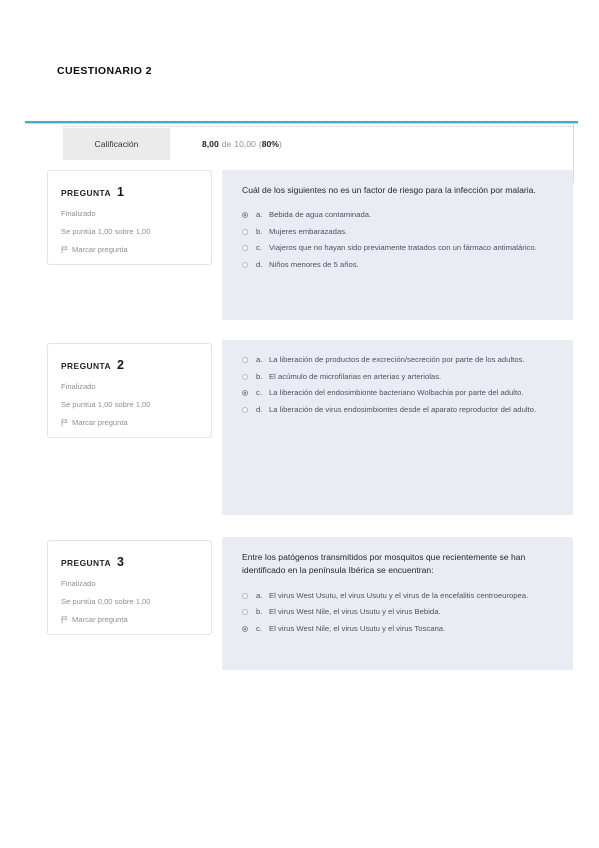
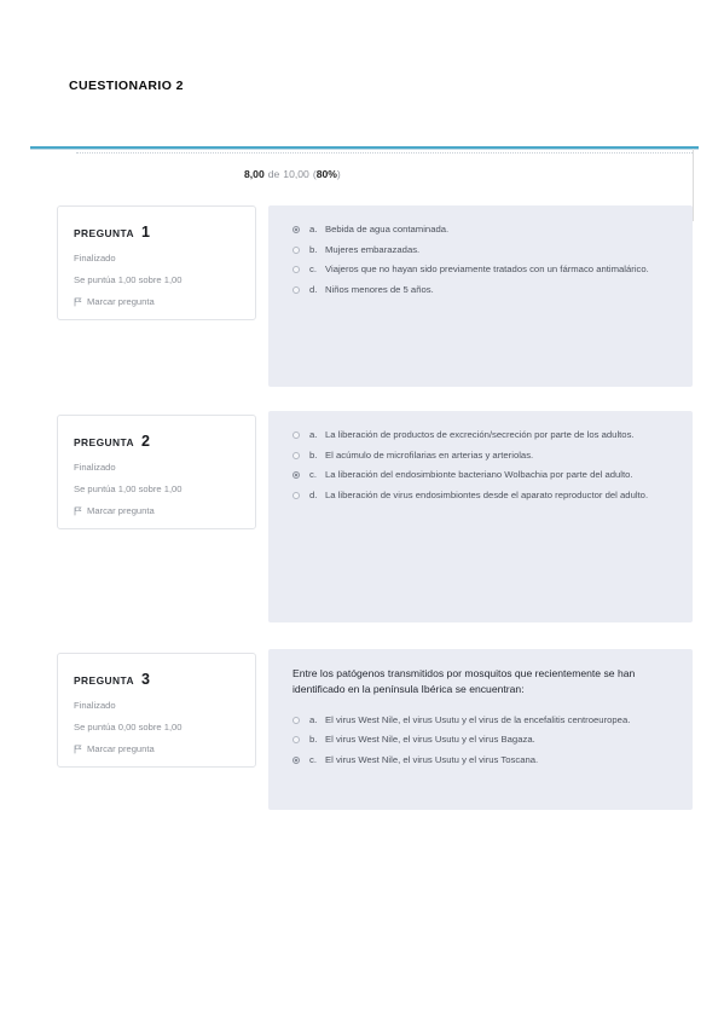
  CUESTIONARIO 2
- Calificación
  8,00
  de
  10,00
  (
  80%
  )
  PREGUNTA
  1
  Finalizado
  Se puntúa 1,00 sobre 1,00
  Marcar pregunta
- Cuál de los siguientes no es un factor de riesgo para la infección por malaria.
  a.
  Bebida de agua contaminada.
  b.
  Mujeres embarazadas.
  c.
  Viajeros que no hayan sido previamente tratados con un fármaco antimalárico.
  d.
  Niños menores de 5 años.
  PREGUNTA
  2
  Finalizado
  Se puntúa 1,00 sobre 1,00
  Marcar pregunta
  a.
  La liberación de productos de excreción/secreción por parte de los adultos.
  b.
  El acúmulo de microfilarias en arterias y arteriolas.
  c.
  La liberación del endosimbionte bacteriano Wolbachia por parte del adulto.
  d.
  La liberación de virus endosimbiontes desde el aparato reproductor del adulto.
  PREGUNTA
  3
  Finalizado
  Se puntúa 0,00 sobre 1,00
  Marcar pregunta
  Entre los patógenos transmitidos por mosquitos que recientemente se han identificado en la península Ibérica se encuentran:
  a.
- El virus West Usutu, el virus Usutu y el virus de la encefalitis centroeuropea.
+ El virus West Nile, el virus Usutu y el virus de la encefalitis centroeuropea.
  b.
- El virus West Nile, el virus Usutu y el virus Bebida.
+ El virus West Nile, el virus Usutu y el virus Bagaza.
  c.
  El virus West Nile, el virus Usutu y el virus Toscana.
